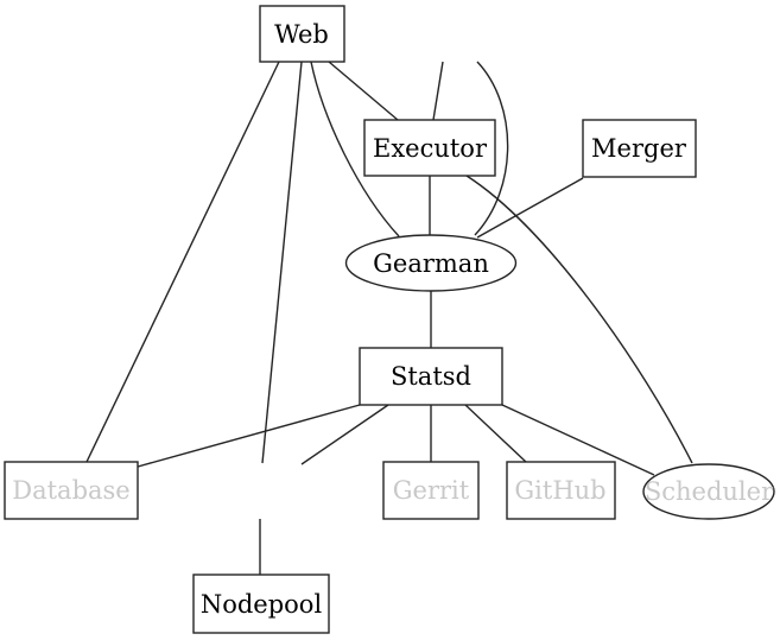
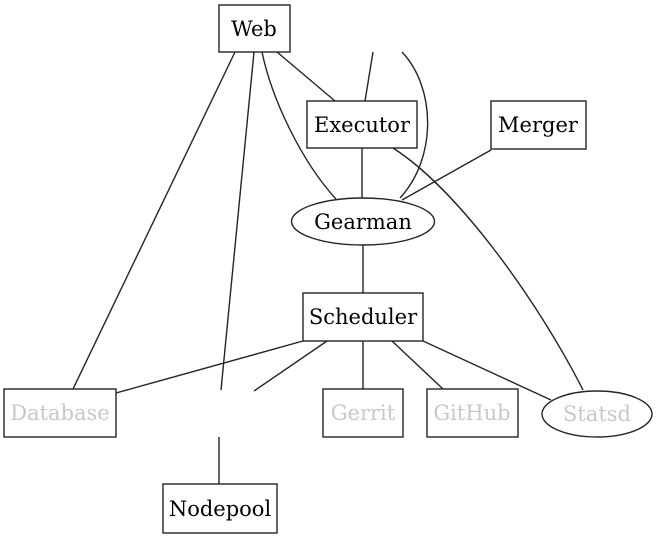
  Web
  Executor
  Merger
  Gearman
- Statsd
+ Scheduler
  Database
  Gerrit
  GitHub
- Scheduler
+ Statsd
  Nodepool
